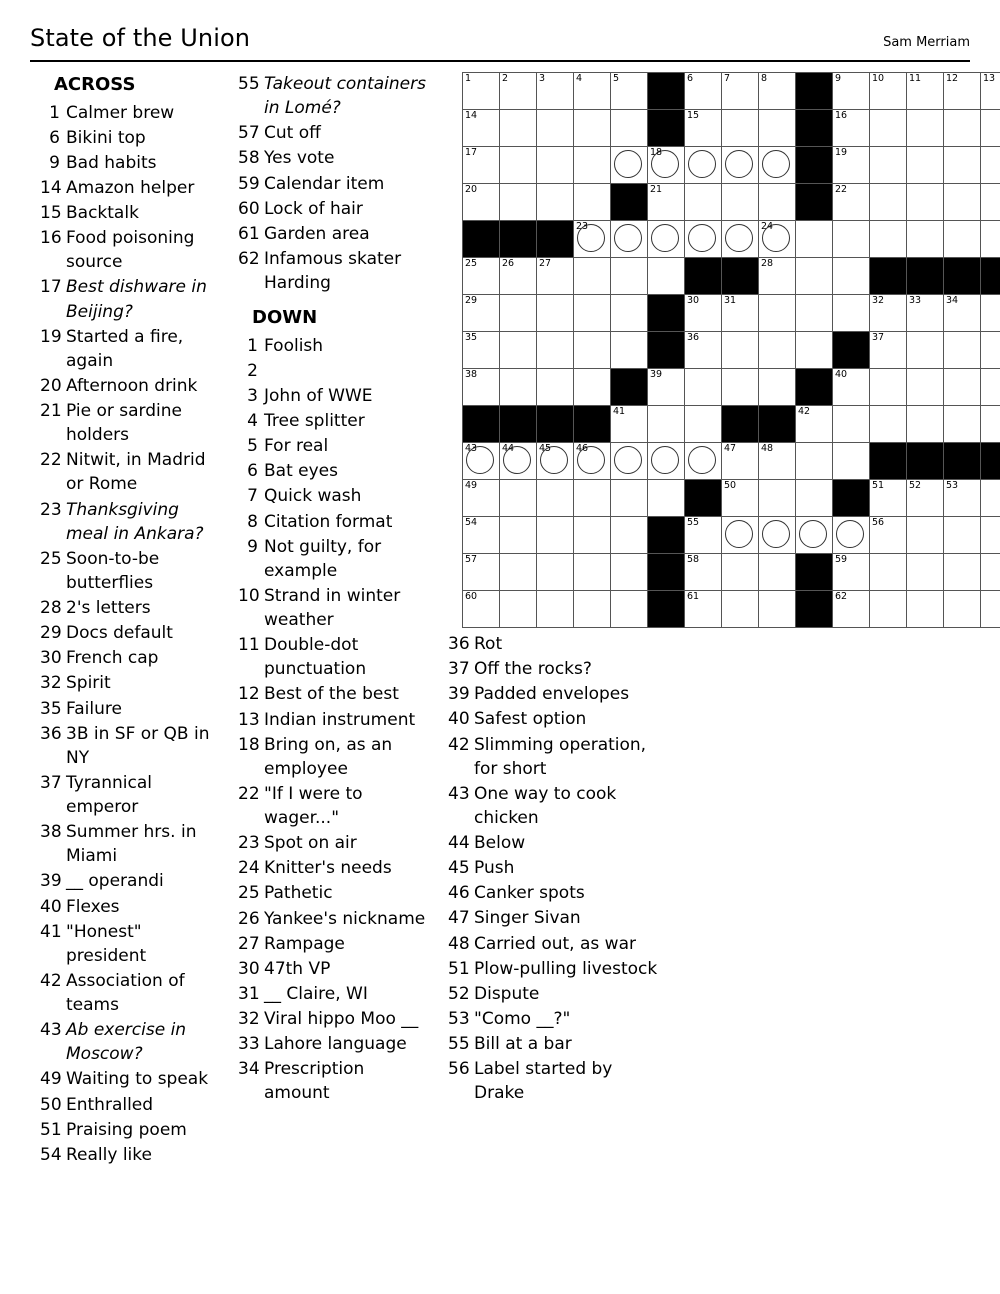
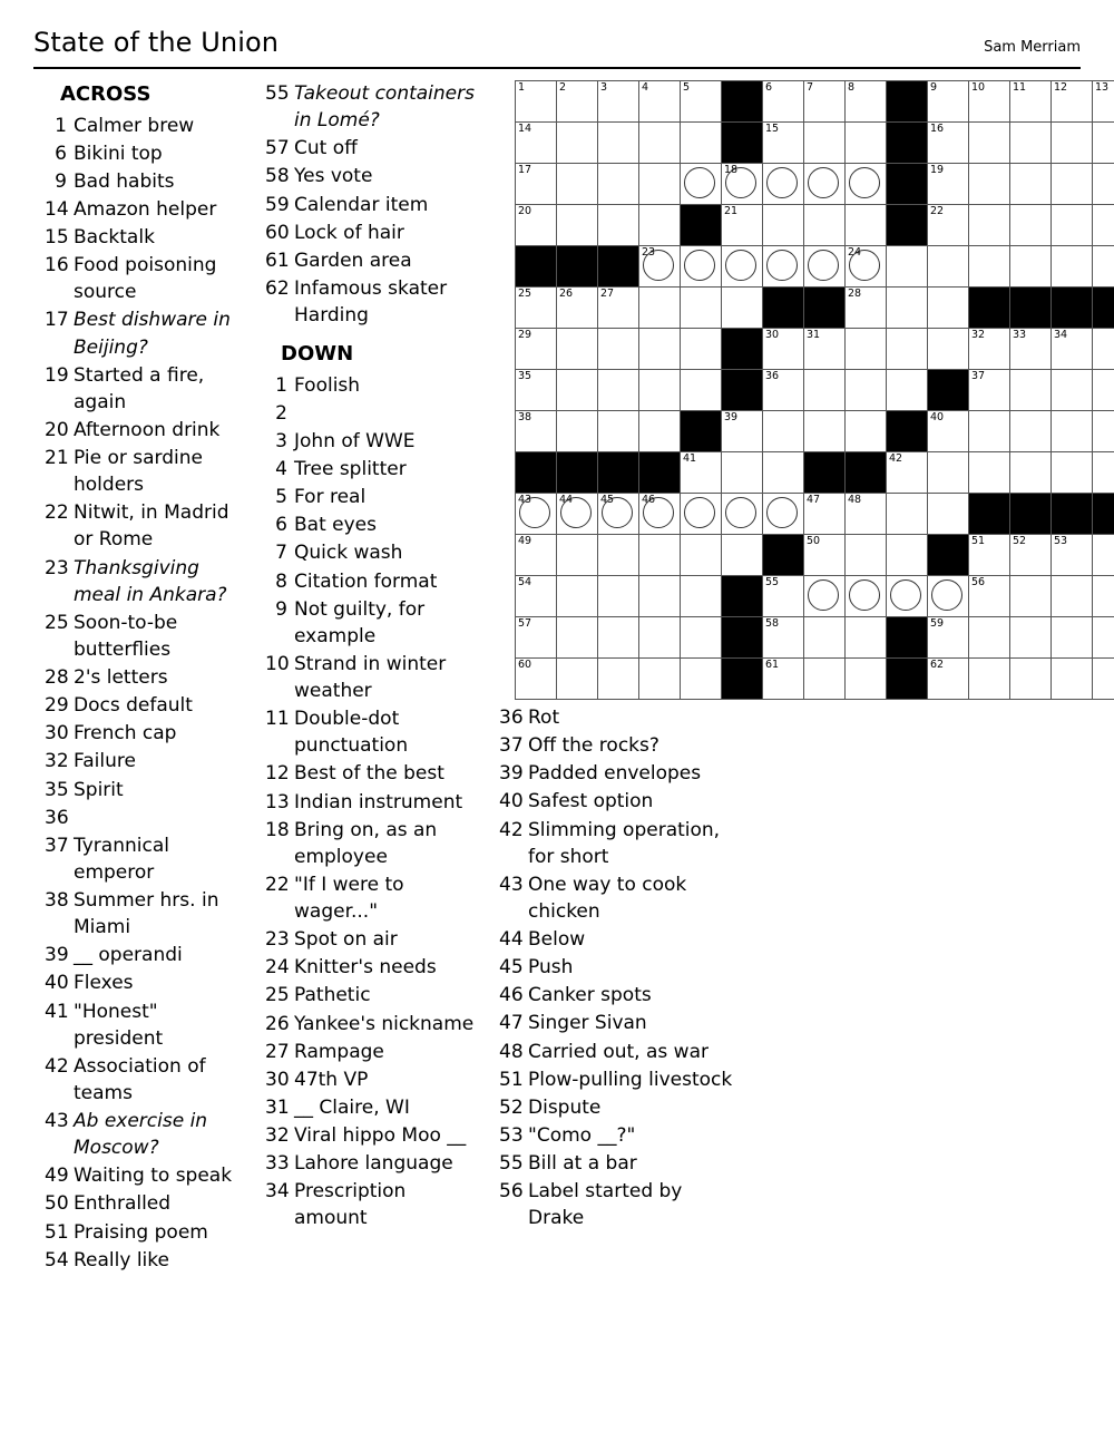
  State of the Union
  Sam Merriam
  ACROSS
  1
  Calmer brew
  6
  Bikini top
  9
  Bad habits
  14
  Amazon helper
  15
  Backtalk
  16
  Food poisoning source
  17
  Best dishware in Beijing?
  19
  Started a fire, again
  20
  Afternoon drink
  21
  Pie or sardine holders
  22
  Nitwit, in Madrid or Rome
  23
  Thanksgiving meal in Ankara?
  25
  Soon-to-be butterflies
  28
  2's letters
  29
  Docs default
  30
  French cap
  32
- Spirit
+ Failure
  35
- Failure
+ Spirit
  36
- 3B in SF or QB in NY
  37
  Tyrannical emperor
  38
  Summer hrs. in Miami
  39
  __ operandi
  40
  Flexes
  41
  "Honest" president
  42
  Association of teams
  43
  Ab exercise in Moscow?
  49
  Waiting to speak
  50
  Enthralled
  51
  Praising poem
  54
  Really like
  55
  Takeout containers in Lomé?
  57
  Cut off
  58
  Yes vote
  59
  Calendar item
  60
  Lock of hair
  61
  Garden area
  62
  Infamous skater Harding
  DOWN
  1
  Foolish
  2
  3
  John of WWE
  4
  Tree splitter
  5
  For real
  6
  Bat eyes
  7
  Quick wash
  8
  Citation format
  9
  Not guilty, for example
  10
  Strand in winter weather
  11
  Double-dot punctuation
  12
  Best of the best
  13
  Indian instrument
  18
  Bring on, as an employee
  22
  "If I were to wager..."
  23
  Spot on air
  24
  Knitter's needs
  25
  Pathetic
  26
  Yankee's nickname
  27
  Rampage
  30
  47th VP
  31
  __ Claire, WI
  32
  Viral hippo Moo __
  33
  Lahore language
  34
  Prescription amount
  36
  Rot
  37
  Off the rocks?
  39
  Padded envelopes
  40
  Safest option
  42
  Slimming operation, for short
  43
  One way to cook chicken
  44
  Below
  45
  Push
  46
  Canker spots
  47
  Singer Sivan
  48
  Carried out, as war
  51
  Plow-pulling livestock
  52
  Dispute
  53
  "Como __?"
  55
  Bill at a bar
  56
  Label started by Drake
  1	2	3	4	5		6	7	8		9	10	11	12	13
  14						15				16
  17					18					19
  20					21					22
  			23					24
  25	26	27						28
  29						30	31				32	33	34
  35						36					37
  38					39					40
  				41					42
  43	44	45	46				47	48
  49							50				51	52	53
  54						55					56
  57						58				59
  60						61				62
